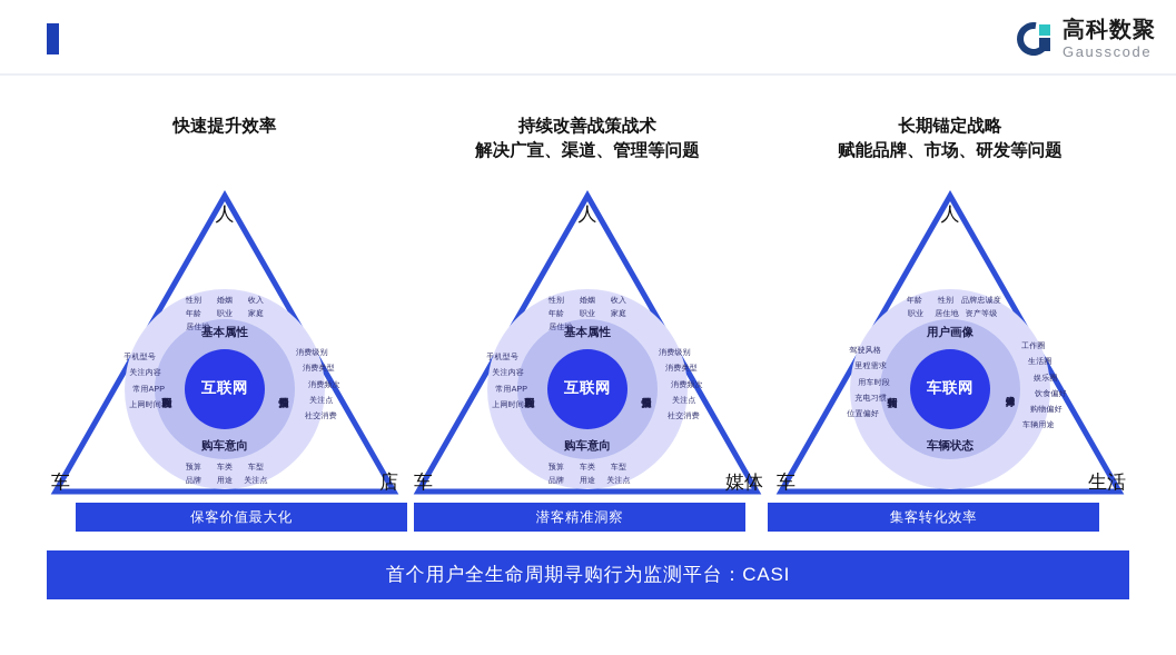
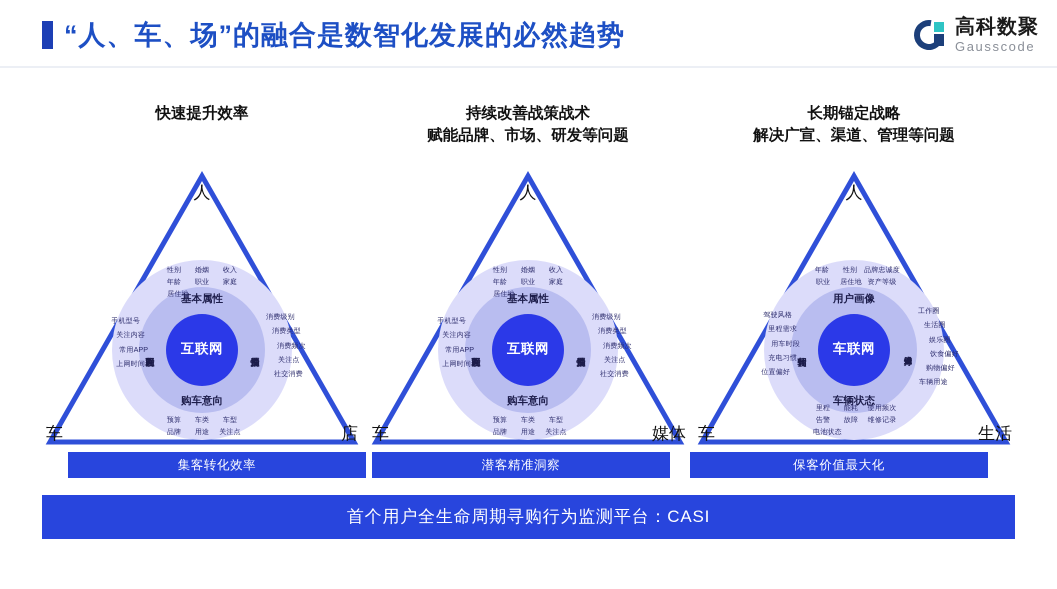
+ “人、车、场”的融合是数智化发展的必然趋势
  高科数聚
  Gausscode
  快速提升效率
  持续改善战策战术
- 解决广宣、渠道、管理等问题
+ 赋能品牌、市场、研发等问题
  长期锚定战略
- 赋能品牌、市场、研发等问题
+ 解决广宣、渠道、管理等问题
  人
  车
  店
  互联网
  基本属性
  购车意向
  性别 婚姻 收入
  年龄 职业 家庭
  居住地
  预算 车类 车型
  品牌 用途 关注点
  手机型号
  关注内容
  常用APP
  上网时间
  消费级别
  消费类型
  消费频次
  关注点
  社交消费
  人
  车
  媒体
  互联网
  基本属性
  购车意向
  性别 婚姻 收入
  年龄 职业 家庭
  居住地
  预算 车类 车型
  品牌 用途 关注点
  手机型号
  关注内容
  常用APP
  上网时间
  消费级别
  消费类型
  消费频次
  关注点
  社交消费
  人
  车
  生活
  车联网
  用户画像
  车辆状态
  年龄 性别 品牌忠诚度
  职业 居住地 资产等级
+ 里程 能耗 使用频次
+ 告警 故障 维修记录
+ 电池状态
  驾驶风格
  里程需求
  用车时段
  充电习惯
  位置偏好
  工作圈
  生活圈
  娱乐圈
  饮食偏好
  购物偏好
  车辆用途
- 保客价值最大化
+ 集客转化效率
  潜客精准洞察
- 集客转化效率
+ 保客价值最大化
  首个用户全生命周期寻购行为监测平台：CASI
